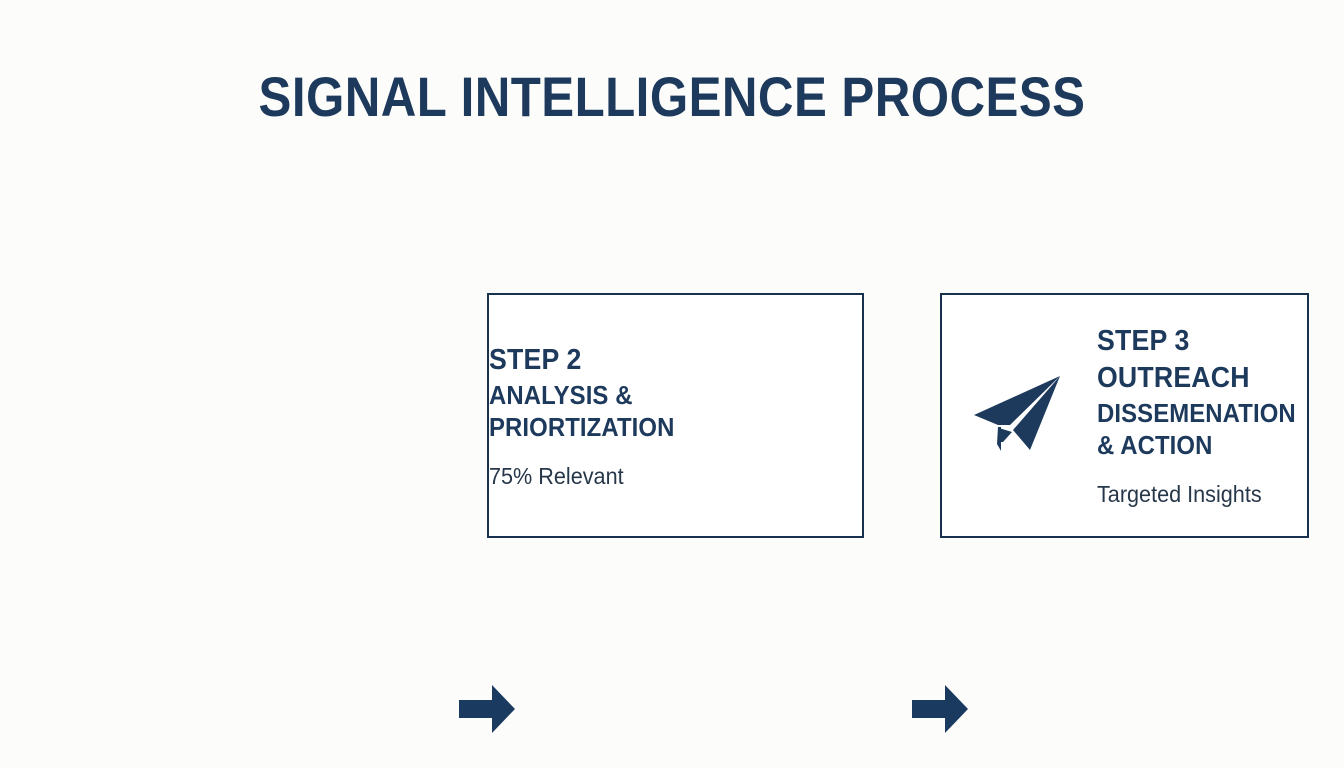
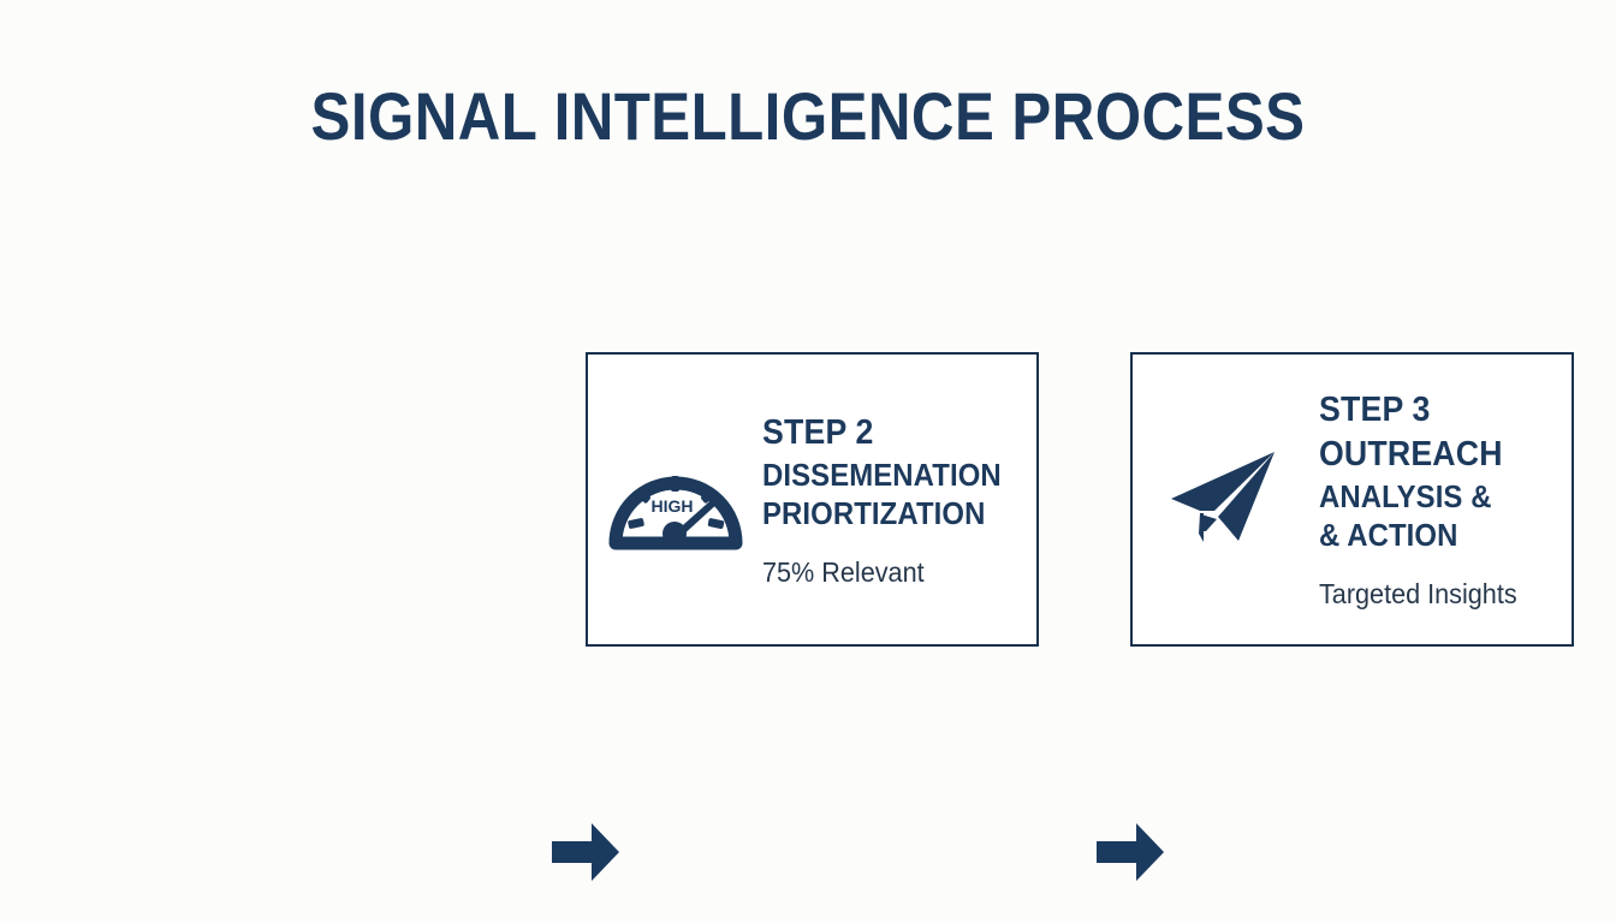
  SIGNAL INTELLIGENCE PROCESS
+ HIGH
  STEP 2
- ANALYSIS &
+ DISSEMENATION
  PRIORTIZATION
  75% Relevant
  STEP 3
  OUTREACH
- DISSEMENATION
+ ANALYSIS &
  & ACTION
  Targeted Insights
